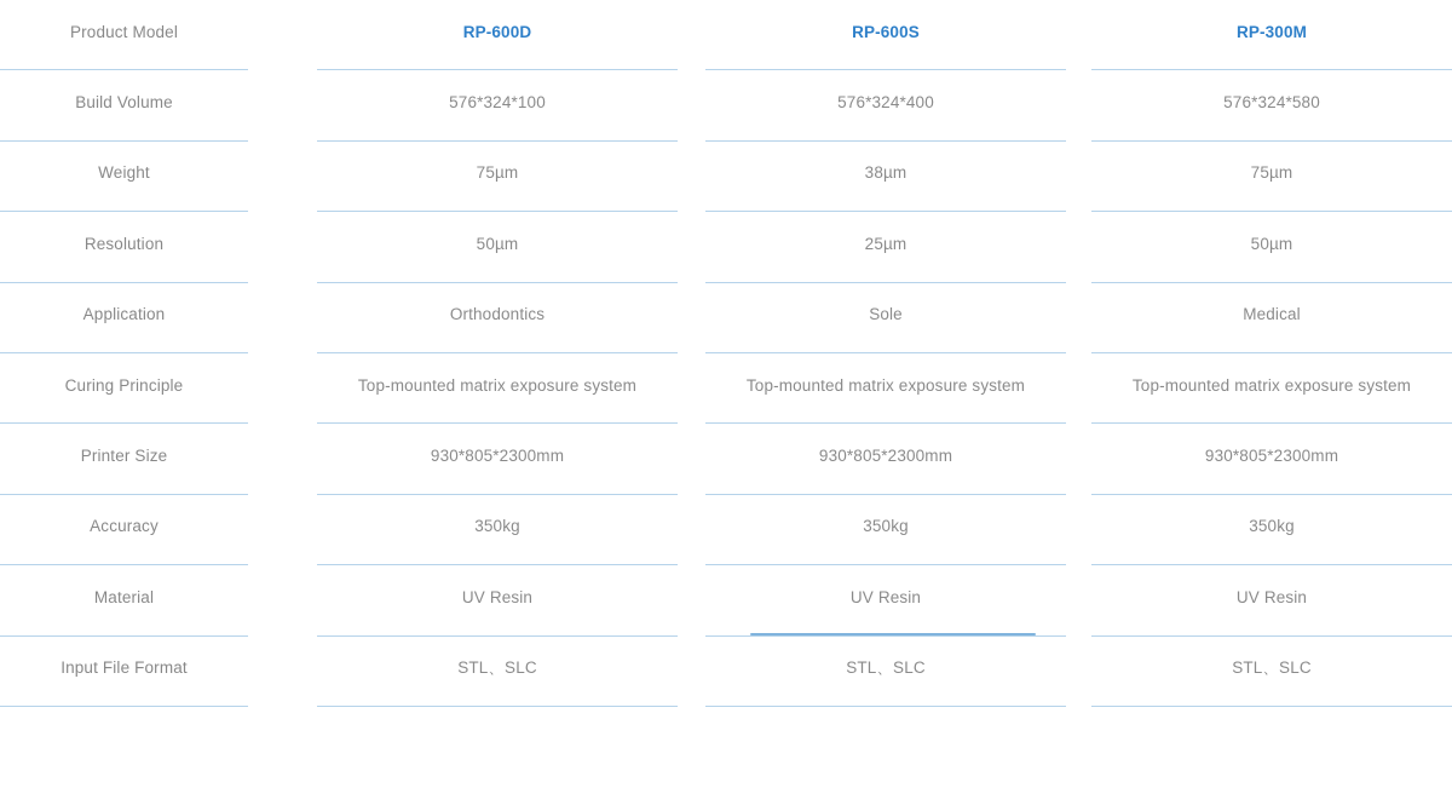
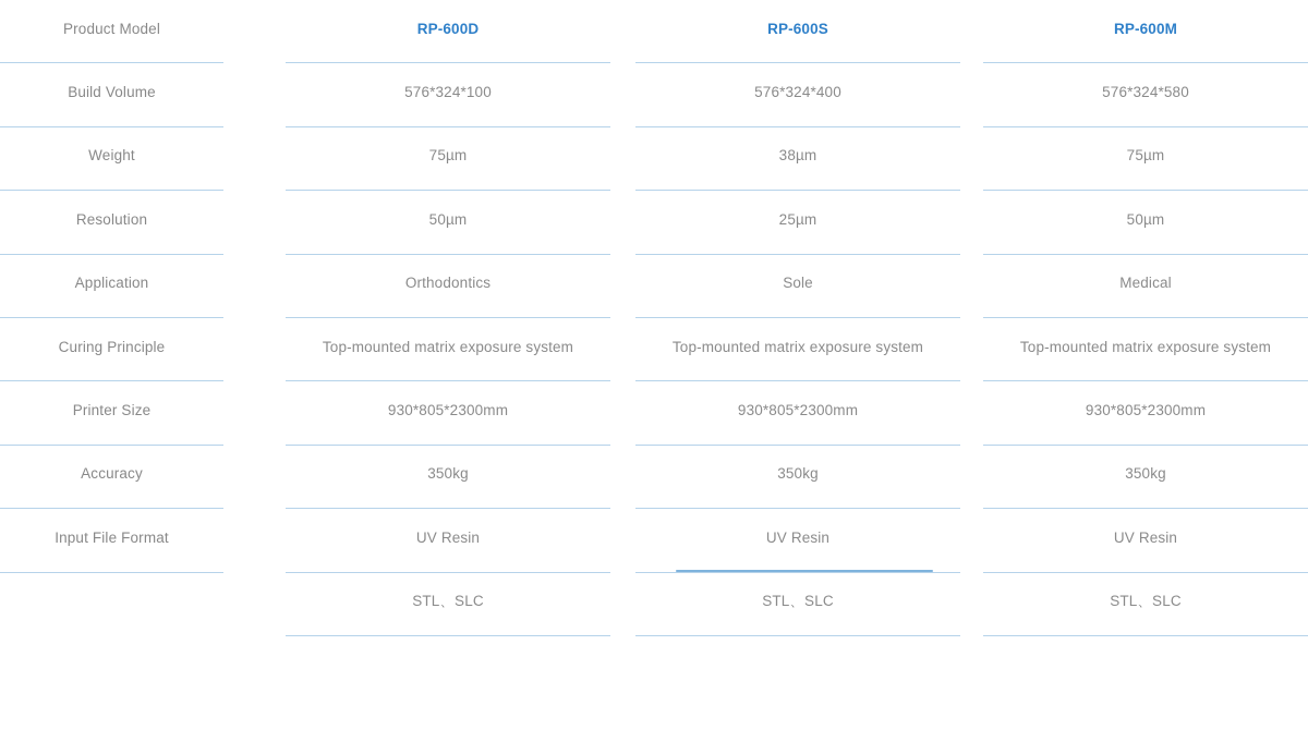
  Product Model
  Build Volume
  Weight
  Resolution
  Application
  Curing Principle
  Printer Size
  Accuracy
- Material
  Input File Format
  RP-600D
  576*324*100
  75µm
  50µm
  Orthodontics
  Top-mounted matrix exposure system
  930*805*2300mm
  350kg
  UV Resin
  STL、SLC
  RP-600S
  576*324*400
  38µm
  25µm
  Sole
  Top-mounted matrix exposure system
  930*805*2300mm
  350kg
  UV Resin
  STL、SLC
- RP-300M
+ RP-600M
  576*324*580
  75µm
  50µm
  Medical
  Top-mounted matrix exposure system
  930*805*2300mm
  350kg
  UV Resin
  STL、SLC
